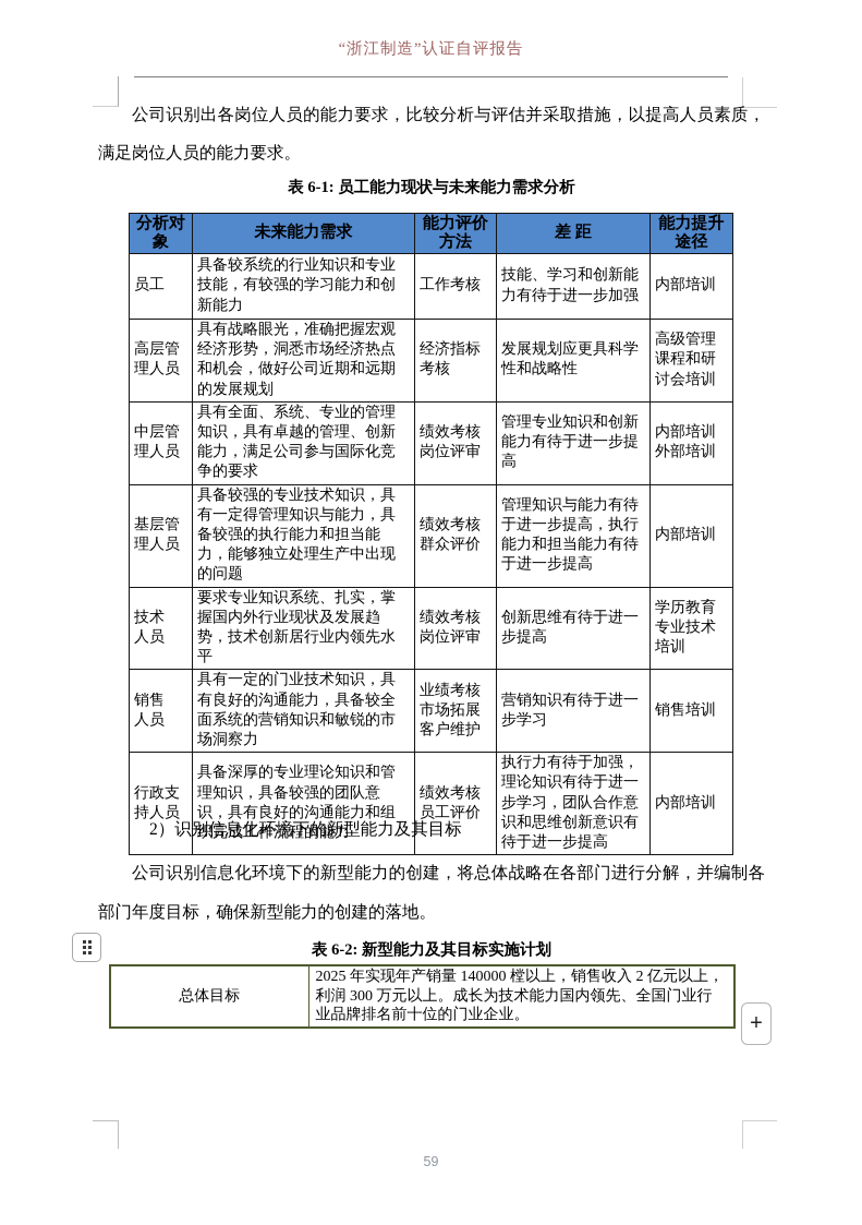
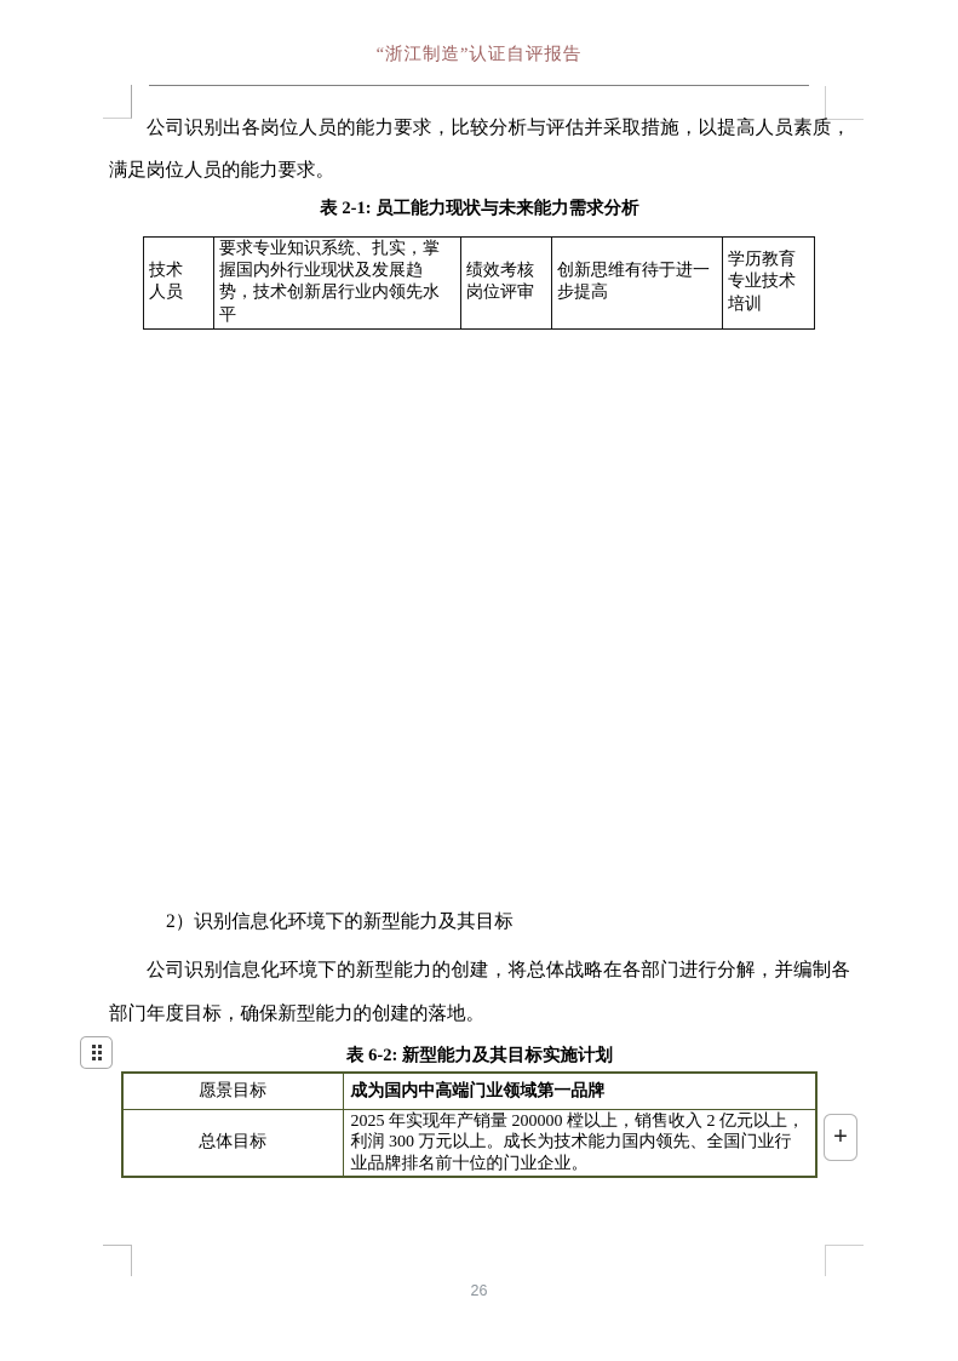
  “浙江制造”认证自评报告
  公司识别出各岗位人员的能力要求，比较分析与评估并采取措施，以提高人员素质，满足岗位人员的能力要求。
- 表 6-1: 员工能力现状与未来能力需求分析
+ 表 2-1: 员工能力现状与未来能力需求分析
- 分析对象	未来能力需求	能力评价方法	差 距	能力提升途径
- 员工	具备较系统的行业知识和专业技能，有较强的学习能力和创新能力	工作考核	技能、学习和创新能力有待于进一步加强	内部培训
- 高层管 理人员	具有战略眼光，准确把握宏观经济形势，洞悉市场经济热点和机会，做好公司近期和远期的发展规划	经济指标考核	发展规划应更具科学性和战略性	高级管理课程和研讨会培训
- 中层管 理人员	具有全面、系统、专业的管理知识，具有卓越的管理、创新能力，满足公司参与国际化竞争的要求	绩效考核 岗位评审	管理专业知识和创新能力有待于进一步提高	内部培训 外部培训
- 基层管 理人员	具备较强的专业技术知识，具有一定得管理知识与能力，具备较强的执行能力和担当能力，能够独立处理生产中出现的问题	绩效考核 群众评价	管理知识与能力有待于进一步提高，执行能力和担当能力有待于进一步提高	内部培训
  技术 人员	要求专业知识系统、扎实，掌握国内外行业现状及发展趋势，技术创新居行业内领先水平	绩效考核 岗位评审	创新思维有待于进一步提高	学历教育专业技术培训
- 销售 人员	具有一定的门业技术知识，具有良好的沟通能力，具备较全面系统的营销知识和敏锐的市场洞察力	业绩考核 市场拓展 客户维护	营销知识有待于进一步学习	销售培训
- 行政支 持人员	具备深厚的专业理论知识和管理知识，具备较强的团队意识，具有良好的沟通能力和组织完成工作流程的能力	绩效考核 员工评价	执行力有待于加强，理论知识有待于进一步学习，团队合作意识和思维创新意识有待于进一步提高	内部培训
  2）识别信息化环境下的新型能力及其目标
  公司识别信息化环境下的新型能力的创建，将总体战略在各部门进行分解，并编制各部门年度目标，确保新型能力的创建的落地。
  表 6-2: 新型能力及其目标实施计划
+ 愿景目标	成为国内中高端门业领域第一品牌
- 总体目标	2025 年实现年产销量 140000 樘以上，销售收入 2 亿元以上，利润 300 万元以上。成长为技术能力国内领先、全国门业行业品牌排名前十位的门业企业。
+ 总体目标	2025 年实现年产销量 200000 樘以上，销售收入 2 亿元以上，利润 300 万元以上。成长为技术能力国内领先、全国门业行业品牌排名前十位的门业企业。
  +
- 59
+ 26
